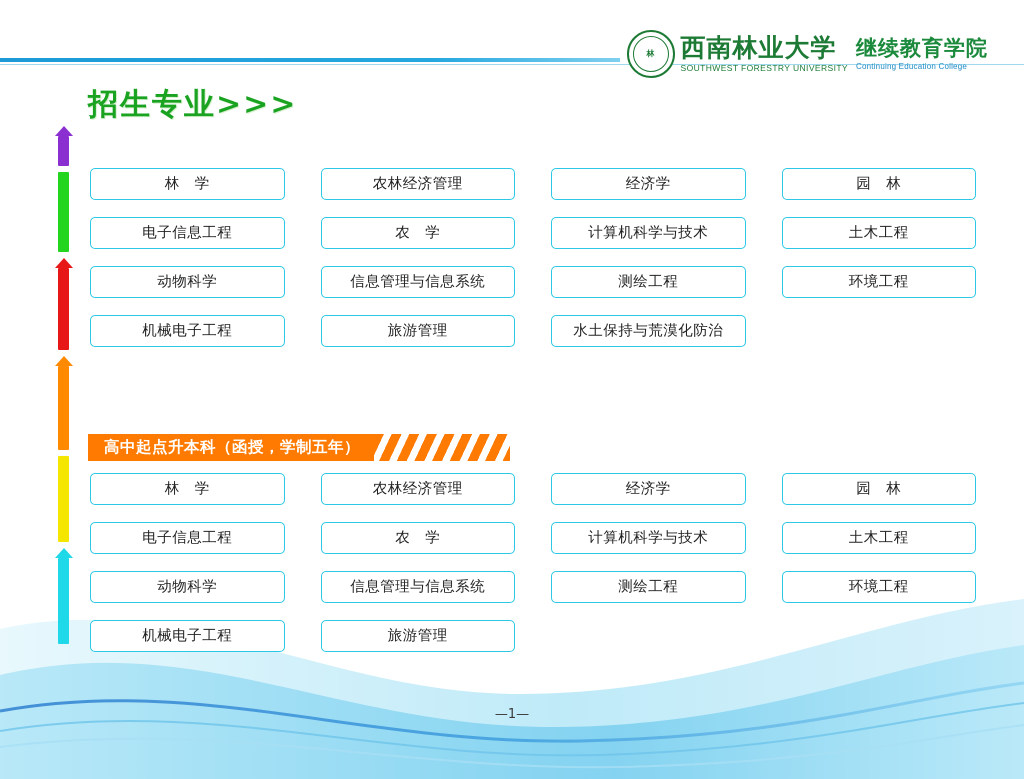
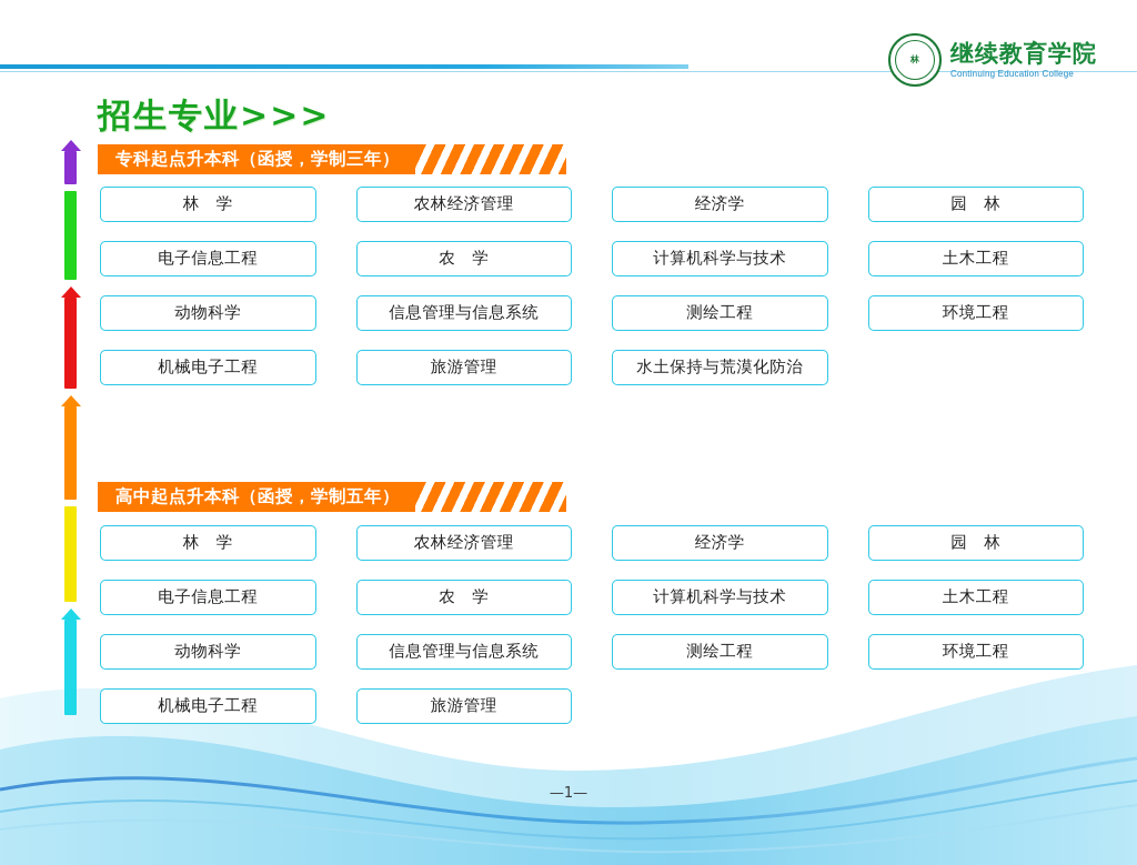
  林
- 西南林业大学
- SOUTHWEST FORESTRY UNIVERSITY
  继续教育学院
  Continuing Education College
  招生专业>>>
+ 专科起点升本科（函授，学制三年）
  林 学
  农林经济管理
  经济学
  园 林
  电子信息工程
  农 学
  计算机科学与技术
  土木工程
  动物科学
  信息管理与信息系统
  测绘工程
  环境工程
  机械电子工程
  旅游管理
  水土保持与荒漠化防治
  高中起点升本科（函授，学制五年）
  林 学
  农林经济管理
  经济学
  园 林
  电子信息工程
  农 学
  计算机科学与技术
  土木工程
  动物科学
  信息管理与信息系统
  测绘工程
  环境工程
  机械电子工程
  旅游管理
  —1—
